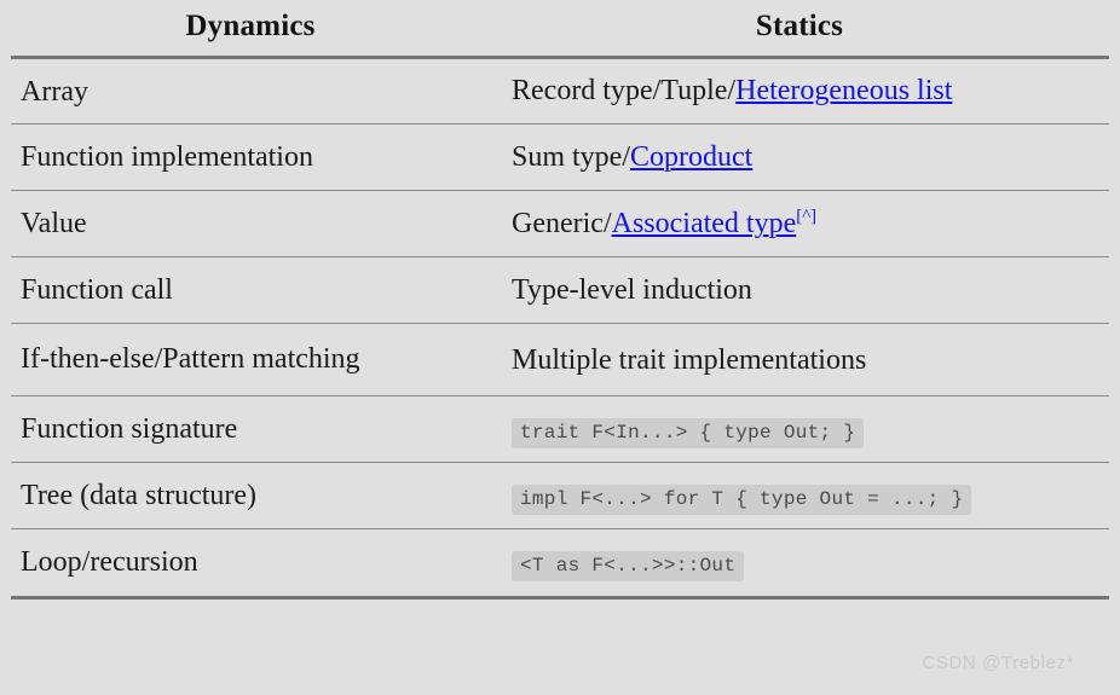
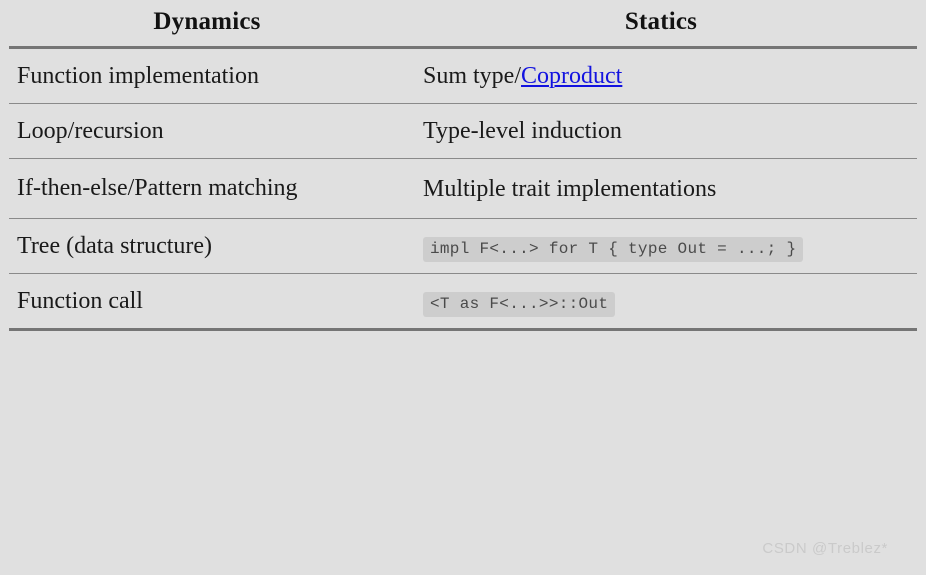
  Dynamics	Statics
- Array	Record type/Tuple/Heterogeneous list
  Function implementation	Sum type/Coproduct
- Value	Generic/Associated type[^]
- Function call	Type-level induction
+ Loop/recursion	Type-level induction
  If-then-else/Pattern matching	Multiple trait implementations
- Function signature	trait F<In...> { type Out; }
  Tree (data structure)	impl F<...> for T { type Out = ...; }
- Loop/recursion	<T as F<...>>::Out
+ Function call	<T as F<...>>::Out
